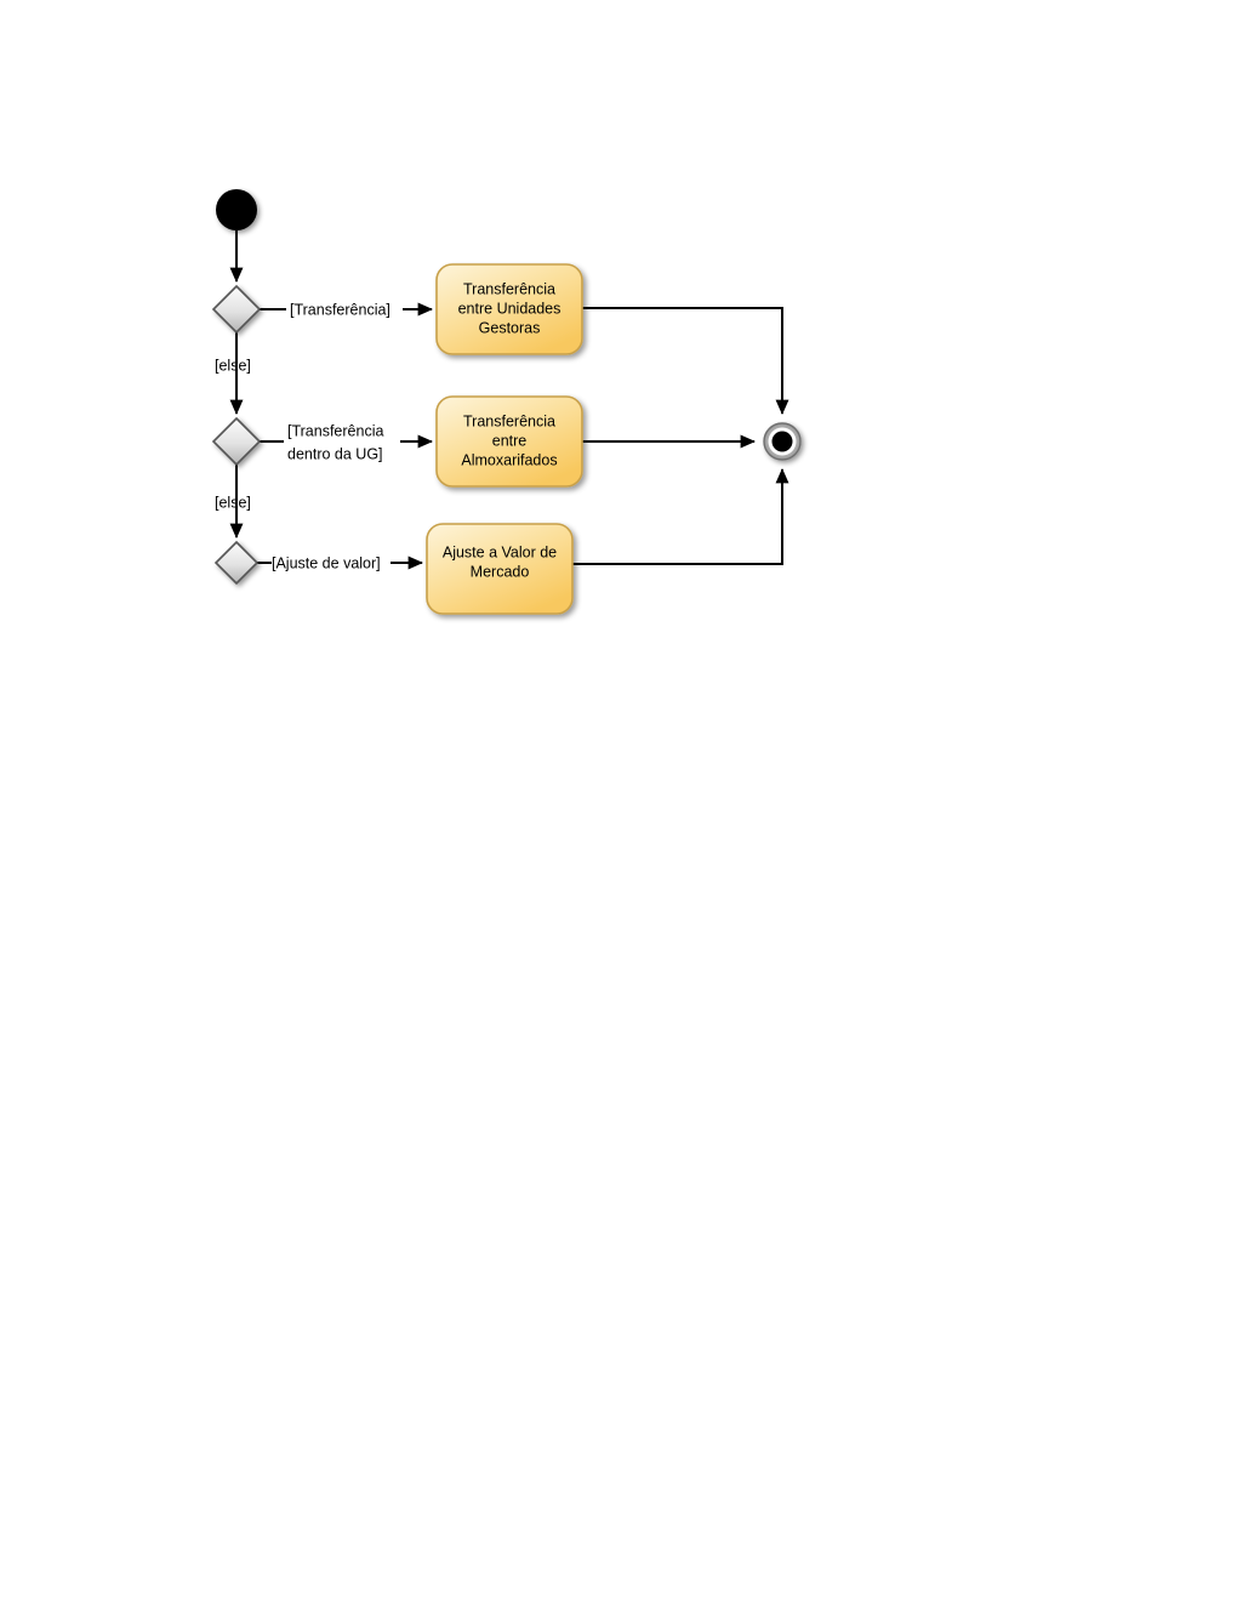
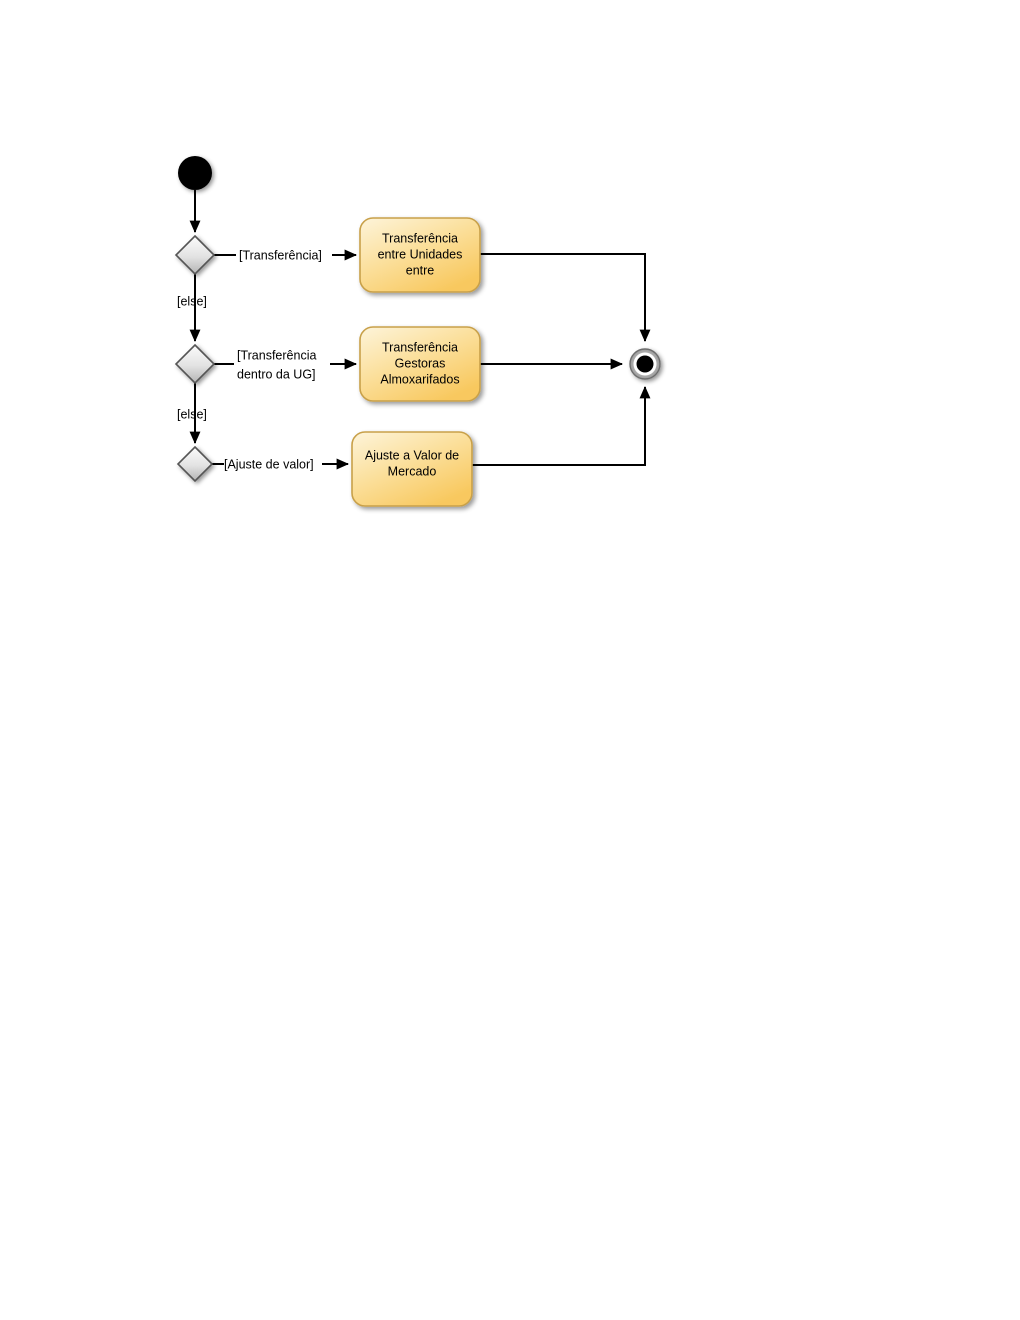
  Transferência
  entre Unidades
- Gestoras
+ entre
  Transferência
- entre
+ Gestoras
  Almoxarifados
  Ajuste a Valor de
  Mercado
  [Transferência]
  [Transferência
  dentro da UG]
  [Ajuste de valor]
  [else]
  [else]
